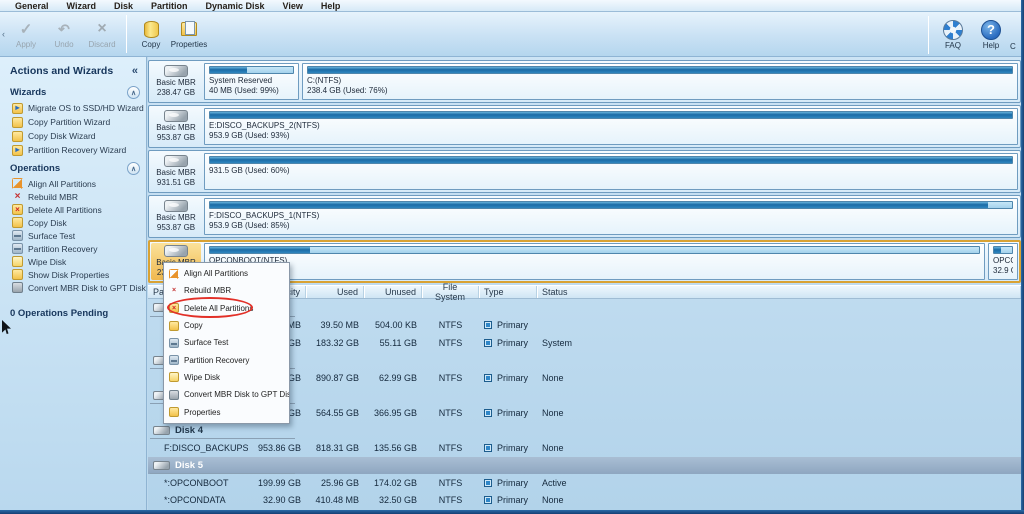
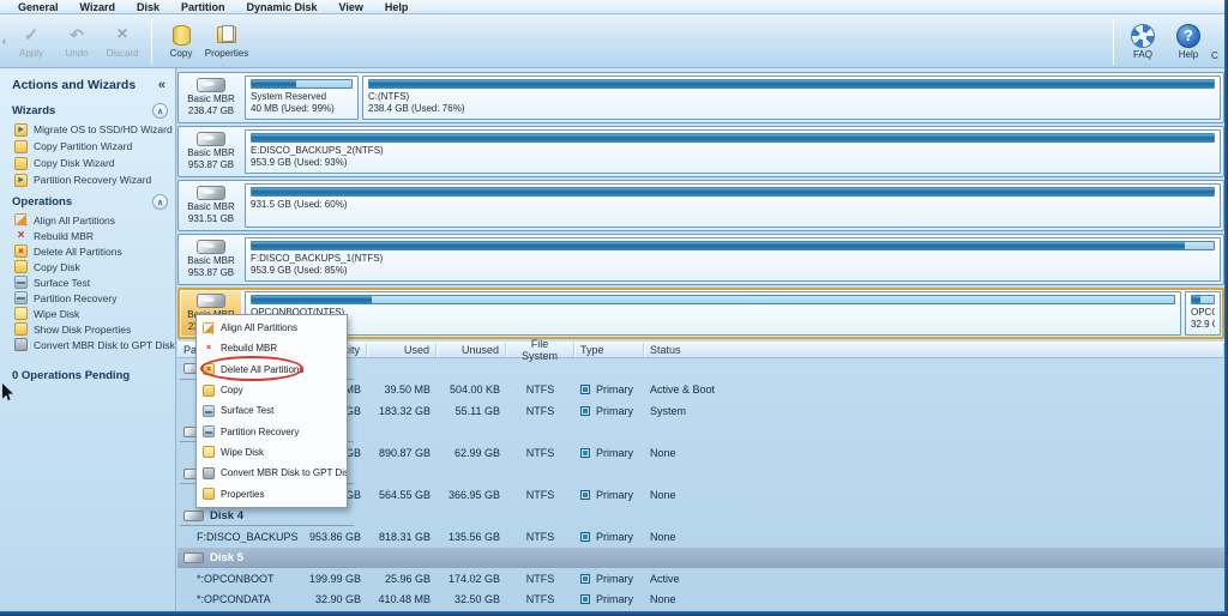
  General
  Wizard
  Disk
  Partition
  Dynamic Disk
  View
  Help
  ‹
  ✓
  Apply
  ↶
  Undo
  ×
  Discard
  Copy
  Properties
  FAQ
  ?
  Help
  C
  Actions and Wizards
  «
  Wizards
  ▸
  Migrate OS to SSD/HD Wizard
  Copy Partition Wizard
  Copy Disk Wizard
  ▸
  Partition Recovery Wizard
  Operations
  Align All Partitions
  ×
  Rebuild MBR
  ×
  Delete All Partitions
  Copy Disk
  Surface Test
  Partition Recovery
  Wipe Disk
  Show Disk Properties
  Convert MBR Disk to GPT Disk
  0 Operations Pending
  Basic MBR
  238.47 GB
  System Reserved
  40 MB (Used: 99%)
  C:(NTFS)
  238.4 GB (Used: 76%)
  Basic MBR
  953.87 GB
  E:DISCO_BACKUPS_2(NTFS)
  953.9 GB (Used: 93%)
  Basic MBR
  931.51 GB
  931.5 GB (Used: 60%)
  Basic MBR
  953.87 GB
  F:DISCO_BACKUPS_1(NTFS)
  953.9 GB (Used: 85%)
  OPCONBOOT(NTFS)
  Used
  Unused
  File System
  Type
  Status
  39.50 MB
  504.00 KB
  NTFS
  Primary
+ Active & Boot
  183.32 GB
  55.11 GB
  NTFS
  Primary
  System
  890.87 GB
  62.99 GB
  NTFS
  Primary
  None
  564.55 GB
  366.95 GB
  NTFS
  Primary
  None
  Disk 4
  F:DISCO_BACKUPS
  953.86 GB
  818.31 GB
  135.56 GB
  NTFS
  Primary
  None
  Disk 5
  *:OPCONBOOT
  199.99 GB
  25.96 GB
  174.02 GB
  NTFS
  Primary
  Active
  *:OPCONDATA
  32.90 GB
  410.48 MB
  32.50 GB
  NTFS
  Primary
  None
  Align All Partitions
  Rebuild MBR
  Delete All Partitions
  Copy
  Surface Test
  Partition Recovery
  Wipe Disk
  Convert MBR Disk to GPT Dis
  Properties
